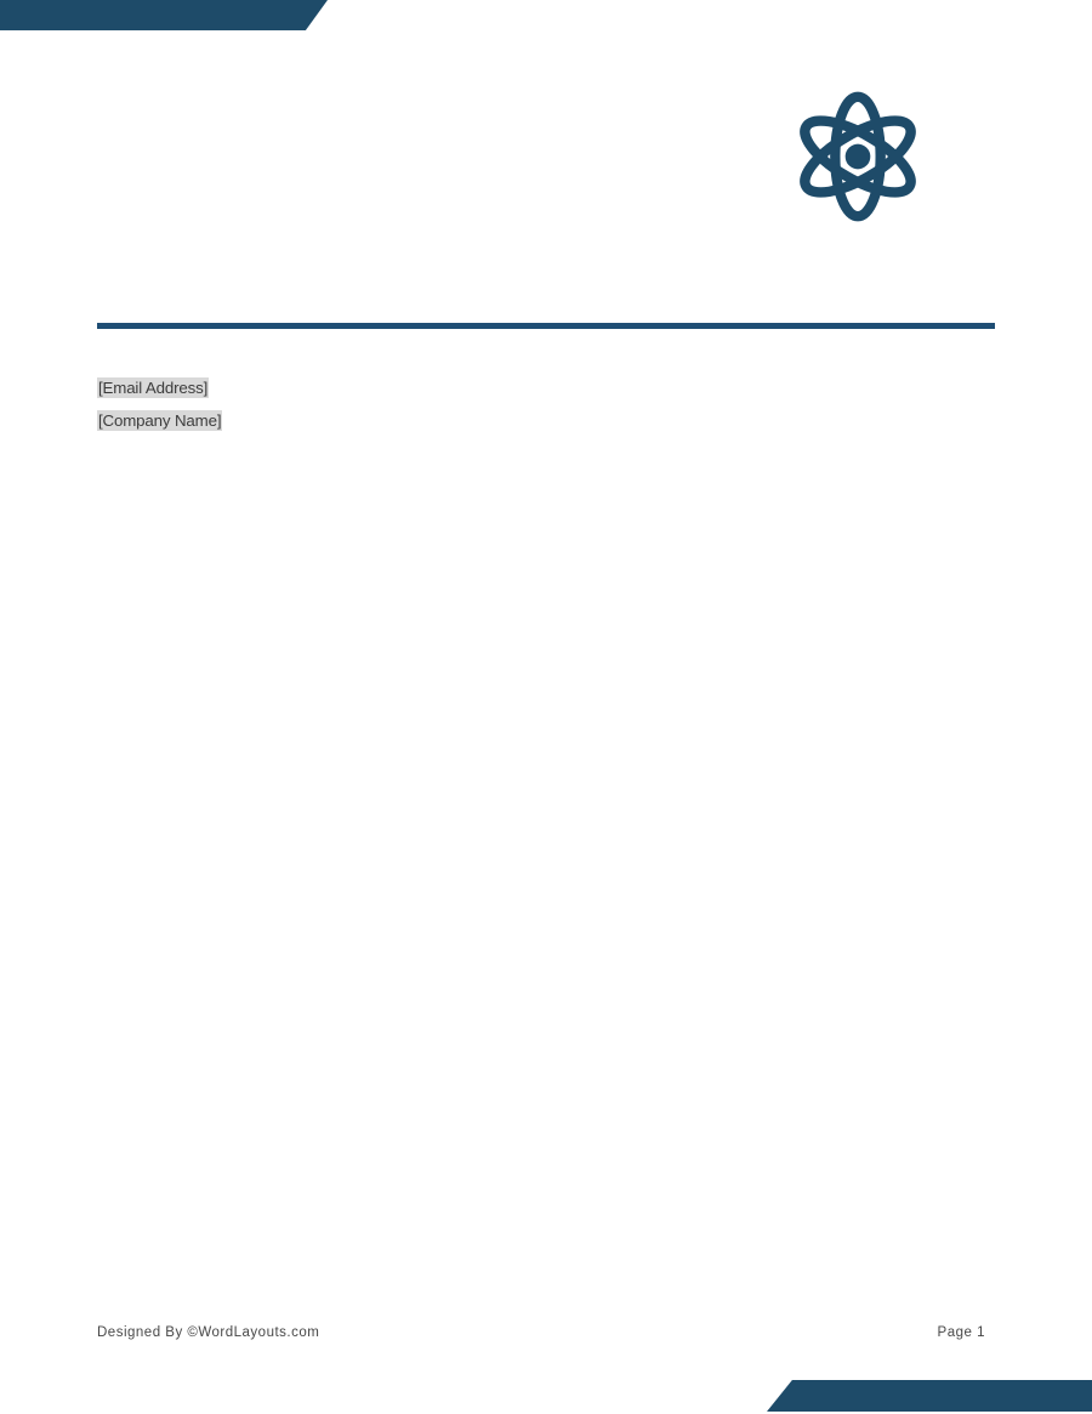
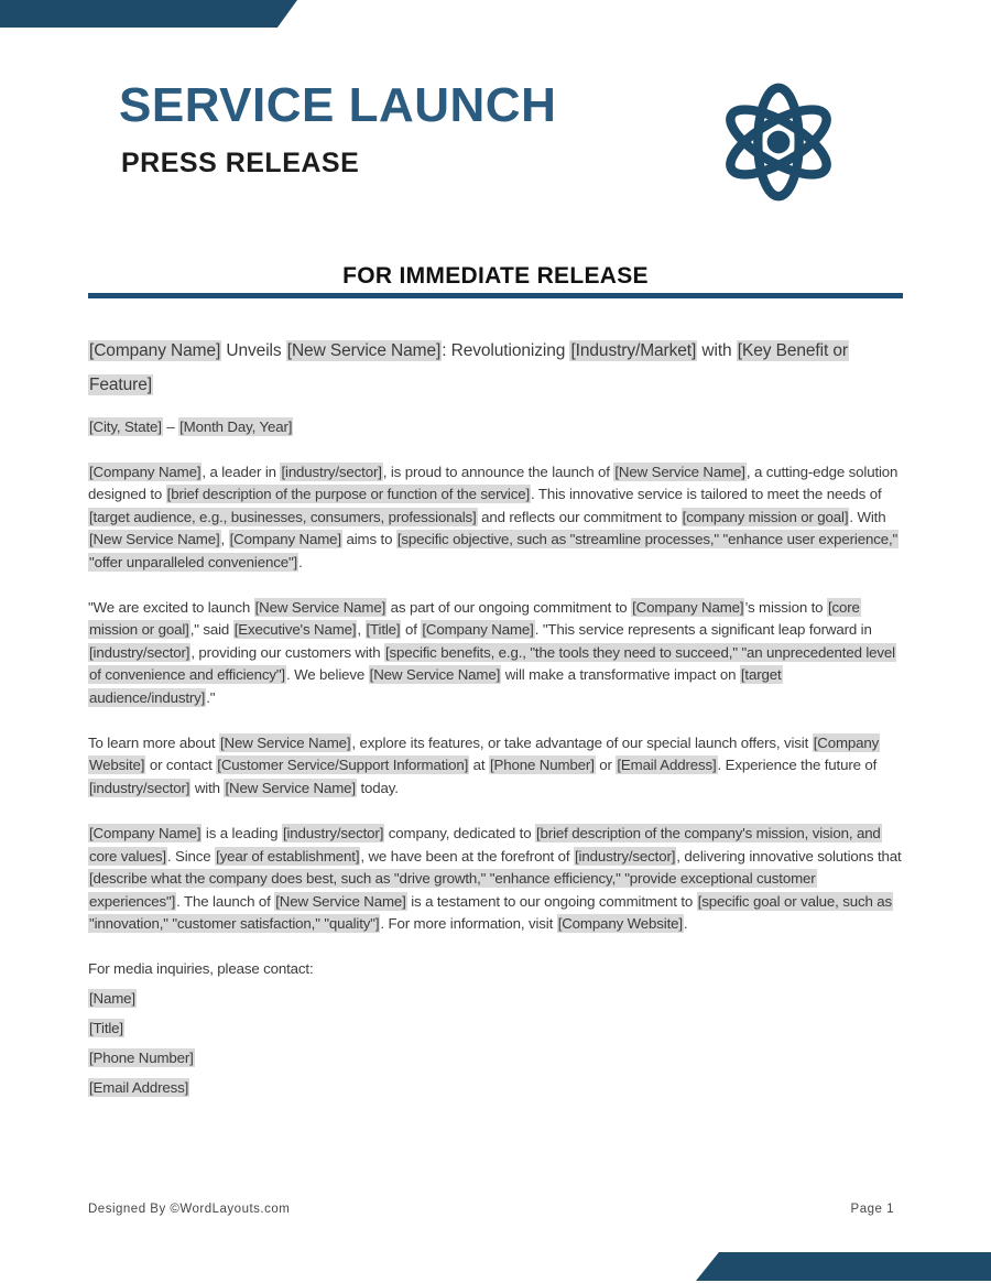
+ SERVICE LAUNCH
+ PRESS RELEASE
+ FOR IMMEDIATE RELEASE
+ [Company Name] Unveils [New Service Name]: Revolutionizing [Industry/Market] with [Key Benefit or Feature]
+ [City, State] – [Month Day, Year]
+ [Company Name], a leader in [industry/sector], is proud to announce the launch of [New Service Name], a cutting-edge solution designed to [brief description of the purpose or function of the service]. This innovative service is tailored to meet the needs of [target audience, e.g., businesses, consumers, professionals] and reflects our commitment to [company mission or goal]. With [New Service Name], [Company Name] aims to [specific objective, such as "streamline processes," "enhance user experience," "offer unparalleled convenience"].
+ "We are excited to launch [New Service Name] as part of our ongoing commitment to [Company Name]’s mission to [core mission or goal]," said [Executive's Name], [Title] of [Company Name]. "This service represents a significant leap forward in [industry/sector], providing our customers with [specific benefits, e.g., "the tools they need to succeed," "an unprecedented level of convenience and efficiency"]. We believe [New Service Name] will make a transformative impact on [target audience/industry]."
+ To learn more about [New Service Name], explore its features, or take advantage of our special launch offers, visit [Company Website] or contact [Customer Service/Support Information] at [Phone Number] or [Email Address]. Experience the future of [industry/sector] with [New Service Name] today.
+ [Company Name] is a leading [industry/sector] company, dedicated to [brief description of the company's mission, vision, and core values]. Since [year of establishment], we have been at the forefront of [industry/sector], delivering innovative solutions that [describe what the company does best, such as "drive growth," "enhance efficiency," "provide exceptional customer experiences"]. The launch of [New Service Name] is a testament to our ongoing commitment to [specific goal or value, such as "innovation," "customer satisfaction," "quality"]. For more information, visit [Company Website].
+ For media inquiries, please contact:
+ [Name]
+ [Title]
+ [Phone Number]
  [Email Address]
- [Company Name]
  Designed By ©WordLayouts.com
  Page 1
